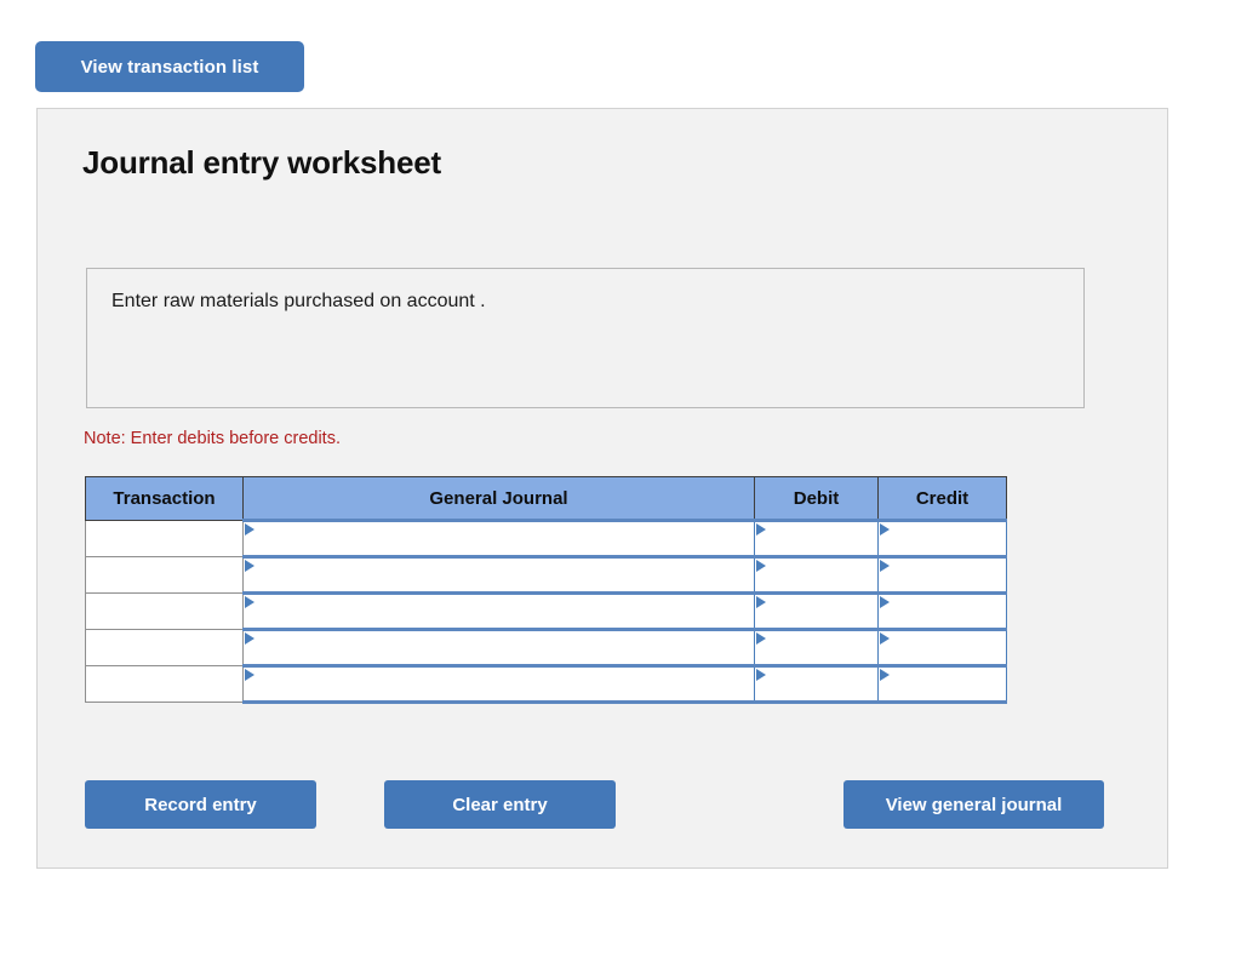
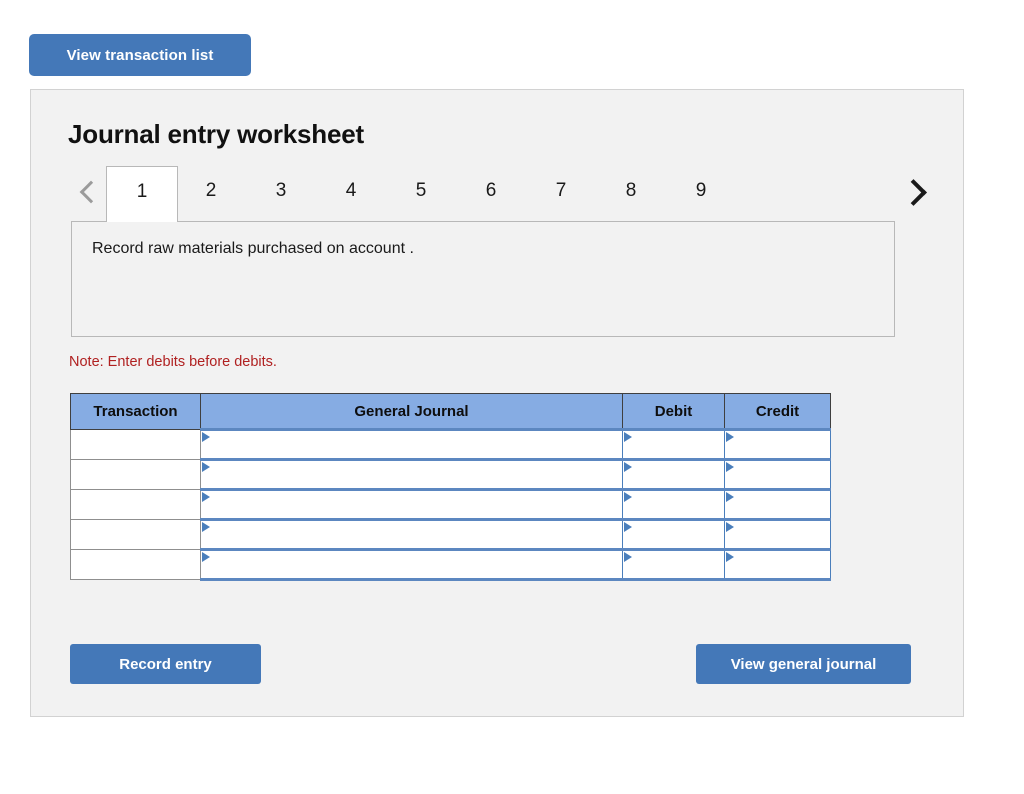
  View transaction list
  Journal entry worksheet
+ 1
+ 2
+ 3
+ 4
+ 5
+ 6
+ 7
+ 8
+ 9
- Enter raw materials purchased on account .
+ Record raw materials purchased on account .
- Note: Enter debits before credits.
+ Note: Enter debits before debits.
  Transaction	General Journal	Debit	Credit
  Record entry
- Clear entry
  View general journal
